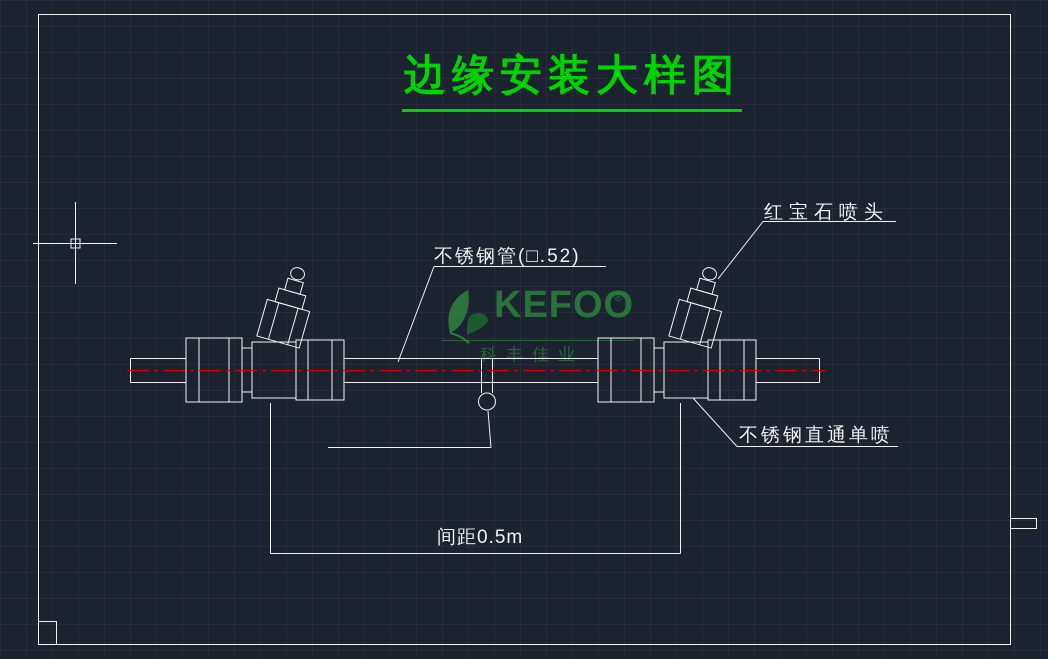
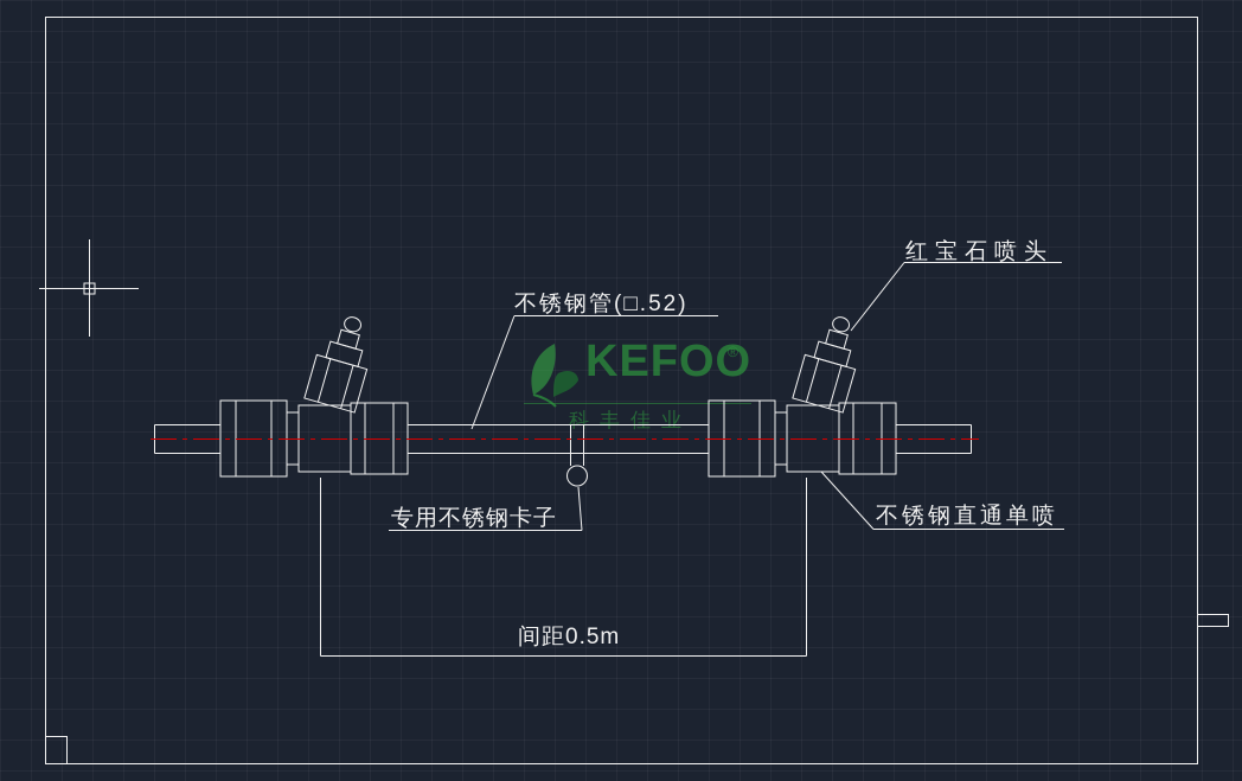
  KEFOO
  ®
  科丰佳业
- 边缘安装大样图
  红宝石喷头
  不锈钢管(□.52)
+ 专用不锈钢卡子
  不锈钢直通单喷
  间距0.5m
